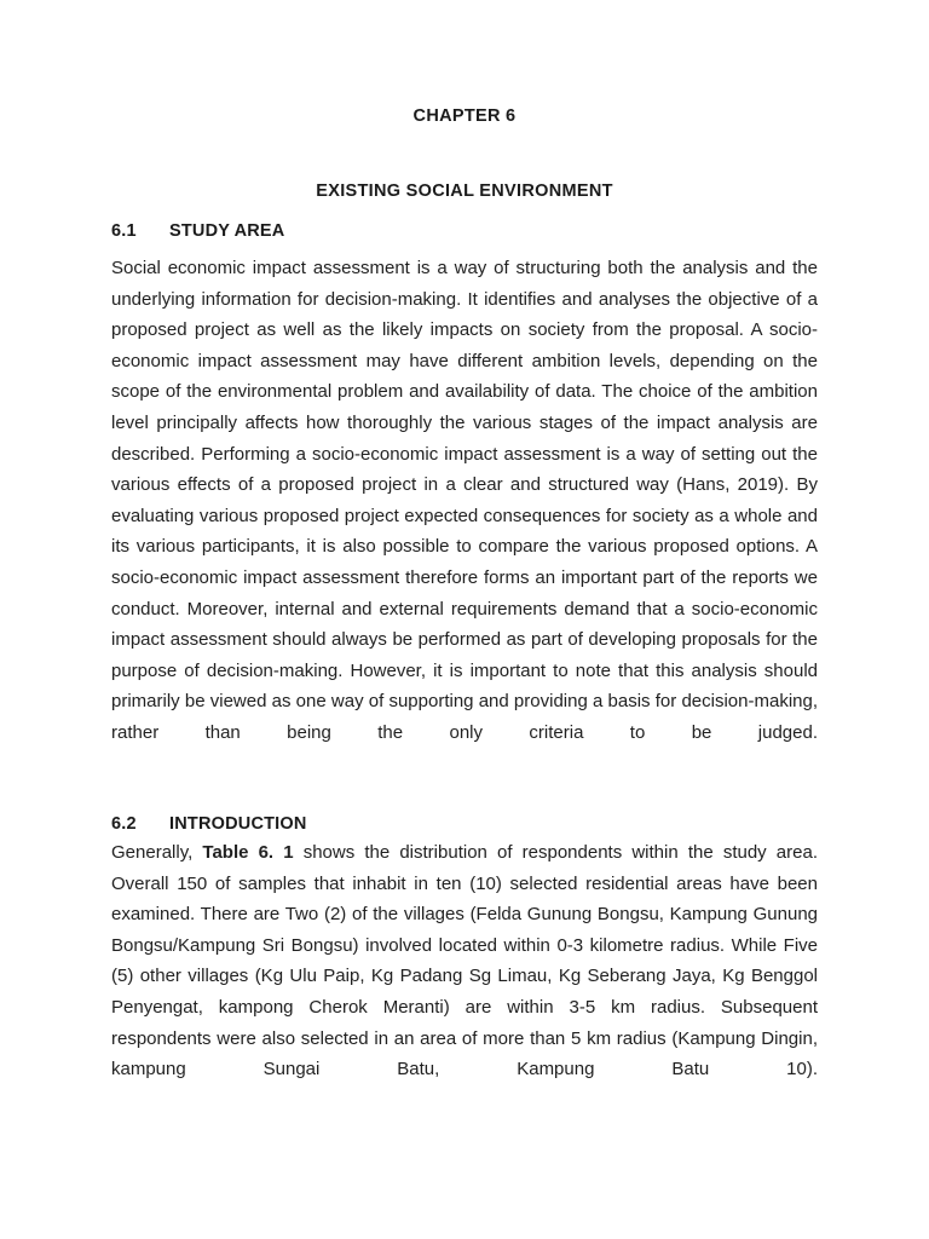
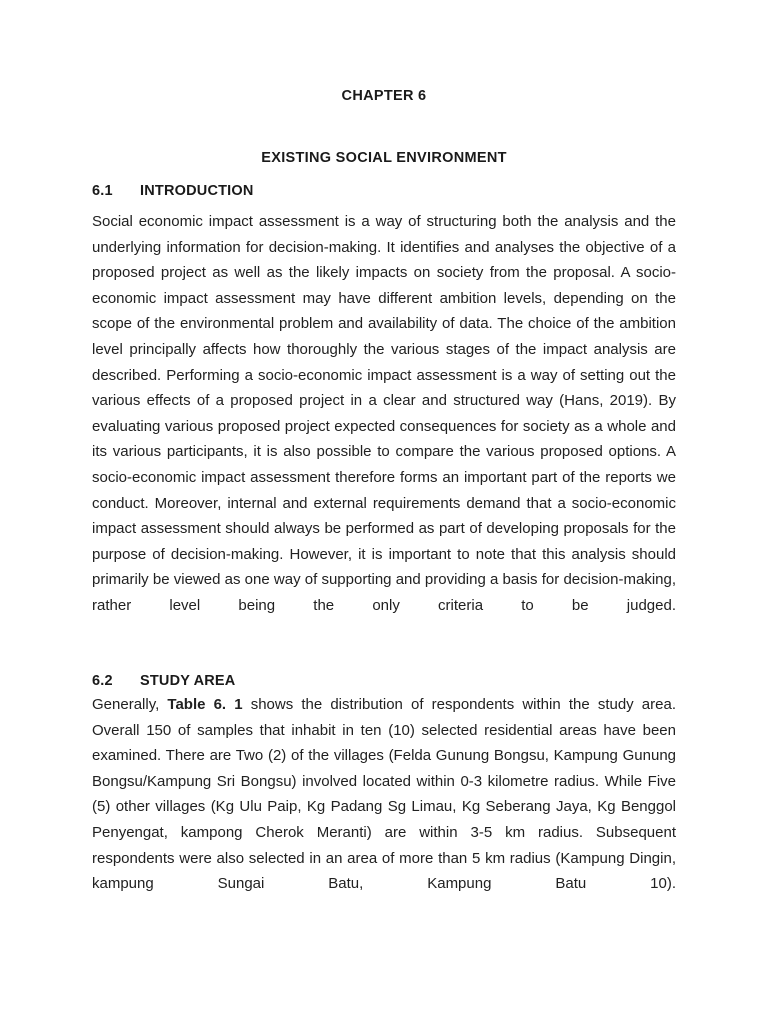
  CHAPTER 6
  EXISTING SOCIAL ENVIRONMENT
- 6.1 STUDY AREA
+ 6.1 INTRODUCTION
- Social economic impact assessment is a way of structuring both the analysis and the underlying information for decision-making. It identifies and analyses the objective of a proposed project as well as the likely impacts on society from the proposal. A socio-economic impact assessment may have different ambition levels, depending on the scope of the environmental problem and availability of data. The choice of the ambition level principally affects how thoroughly the various stages of the impact analysis are described. Performing a socio-economic impact assessment is a way of setting out the various effects of a proposed project in a clear and structured way (Hans, 2019). By evaluating various proposed project expected consequences for society as a whole and its various participants, it is also possible to compare the various proposed options. A socio-economic impact assessment therefore forms an important part of the reports we conduct. Moreover, internal and external requirements demand that a socio-economic impact assessment should always be performed as part of developing proposals for the purpose of decision-making. However, it is important to note that this analysis should primarily be viewed as one way of supporting and providing a basis for decision-making, rather than being the only criteria to be judged.
+ Social economic impact assessment is a way of structuring both the analysis and the underlying information for decision-making. It identifies and analyses the objective of a proposed project as well as the likely impacts on society from the proposal. A socio-economic impact assessment may have different ambition levels, depending on the scope of the environmental problem and availability of data. The choice of the ambition level principally affects how thoroughly the various stages of the impact analysis are described. Performing a socio-economic impact assessment is a way of setting out the various effects of a proposed project in a clear and structured way (Hans, 2019). By evaluating various proposed project expected consequences for society as a whole and its various participants, it is also possible to compare the various proposed options. A socio-economic impact assessment therefore forms an important part of the reports we conduct. Moreover, internal and external requirements demand that a socio-economic impact assessment should always be performed as part of developing proposals for the purpose of decision-making. However, it is important to note that this analysis should primarily be viewed as one way of supporting and providing a basis for decision-making, rather level being the only criteria to be judged.
- 6.2 INTRODUCTION
+ 6.2 STUDY AREA
  Generally, Table 6. 1 shows the distribution of respondents within the study area. Overall 150 of samples that inhabit in ten (10) selected residential areas have been examined. There are Two (2) of the villages (Felda Gunung Bongsu, Kampung Gunung Bongsu/Kampung Sri Bongsu) involved located within 0-3 kilometre radius. While Five (5) other villages (Kg Ulu Paip, Kg Padang Sg Limau, Kg Seberang Jaya, Kg Benggol Penyengat, kampong Cherok Meranti) are within 3-5 km radius. Subsequent respondents were also selected in an area of more than 5 km radius (Kampung Dingin, kampung Sungai Batu, Kampung Batu 10).
